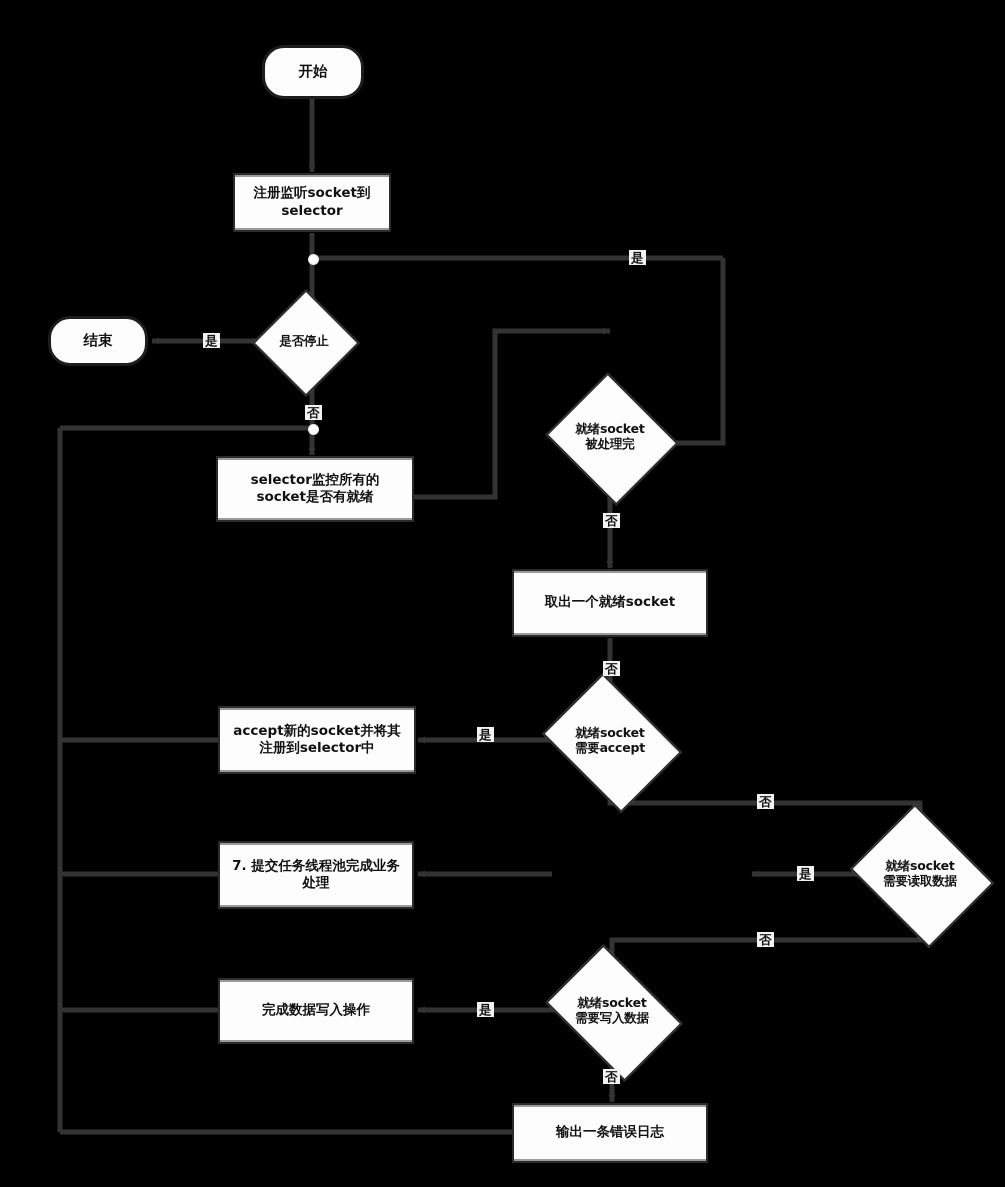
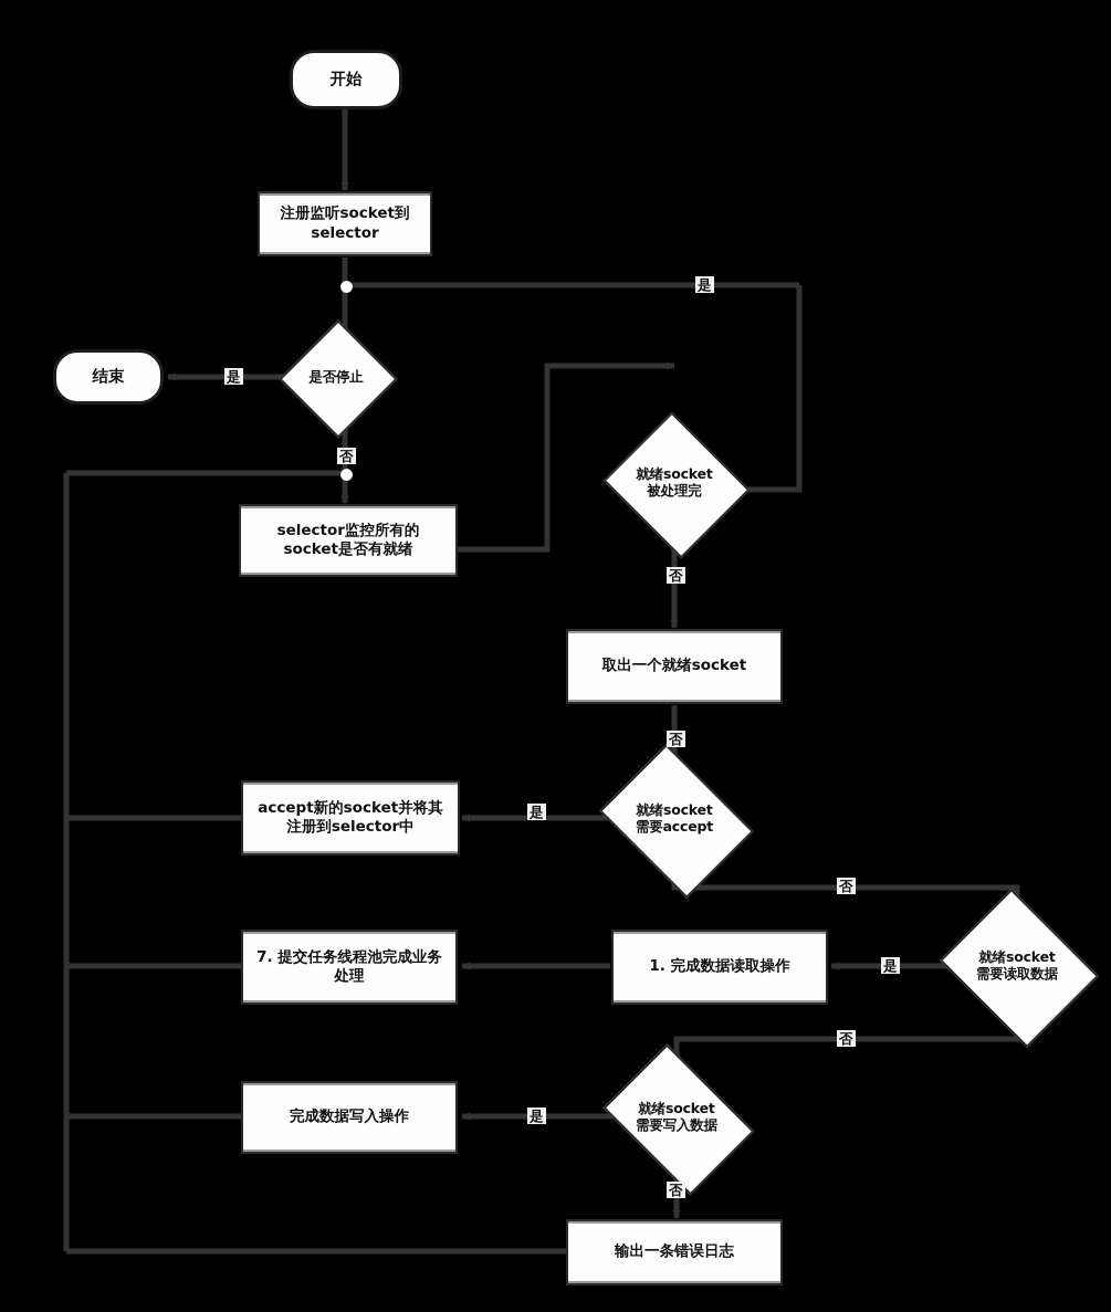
  开始
  注册监听socket到selector
  是否停止
  结束
  selector监控所有的socket是否有就绪
  就绪socket
  被处理完
  取出一个就绪socket
  就绪socket
  需要accept
  accept新的socket并将其注册到selector中
  就绪socket
  需要读取数据
+ 1. 完成数据读取操作
  7. 提交任务线程池完成业务处理
  就绪socket
  需要写入数据
  完成数据写入操作
  输出一条错误日志
  是
  是
  否
  否
  否
  是
  否
  是
  否
  是
  否
